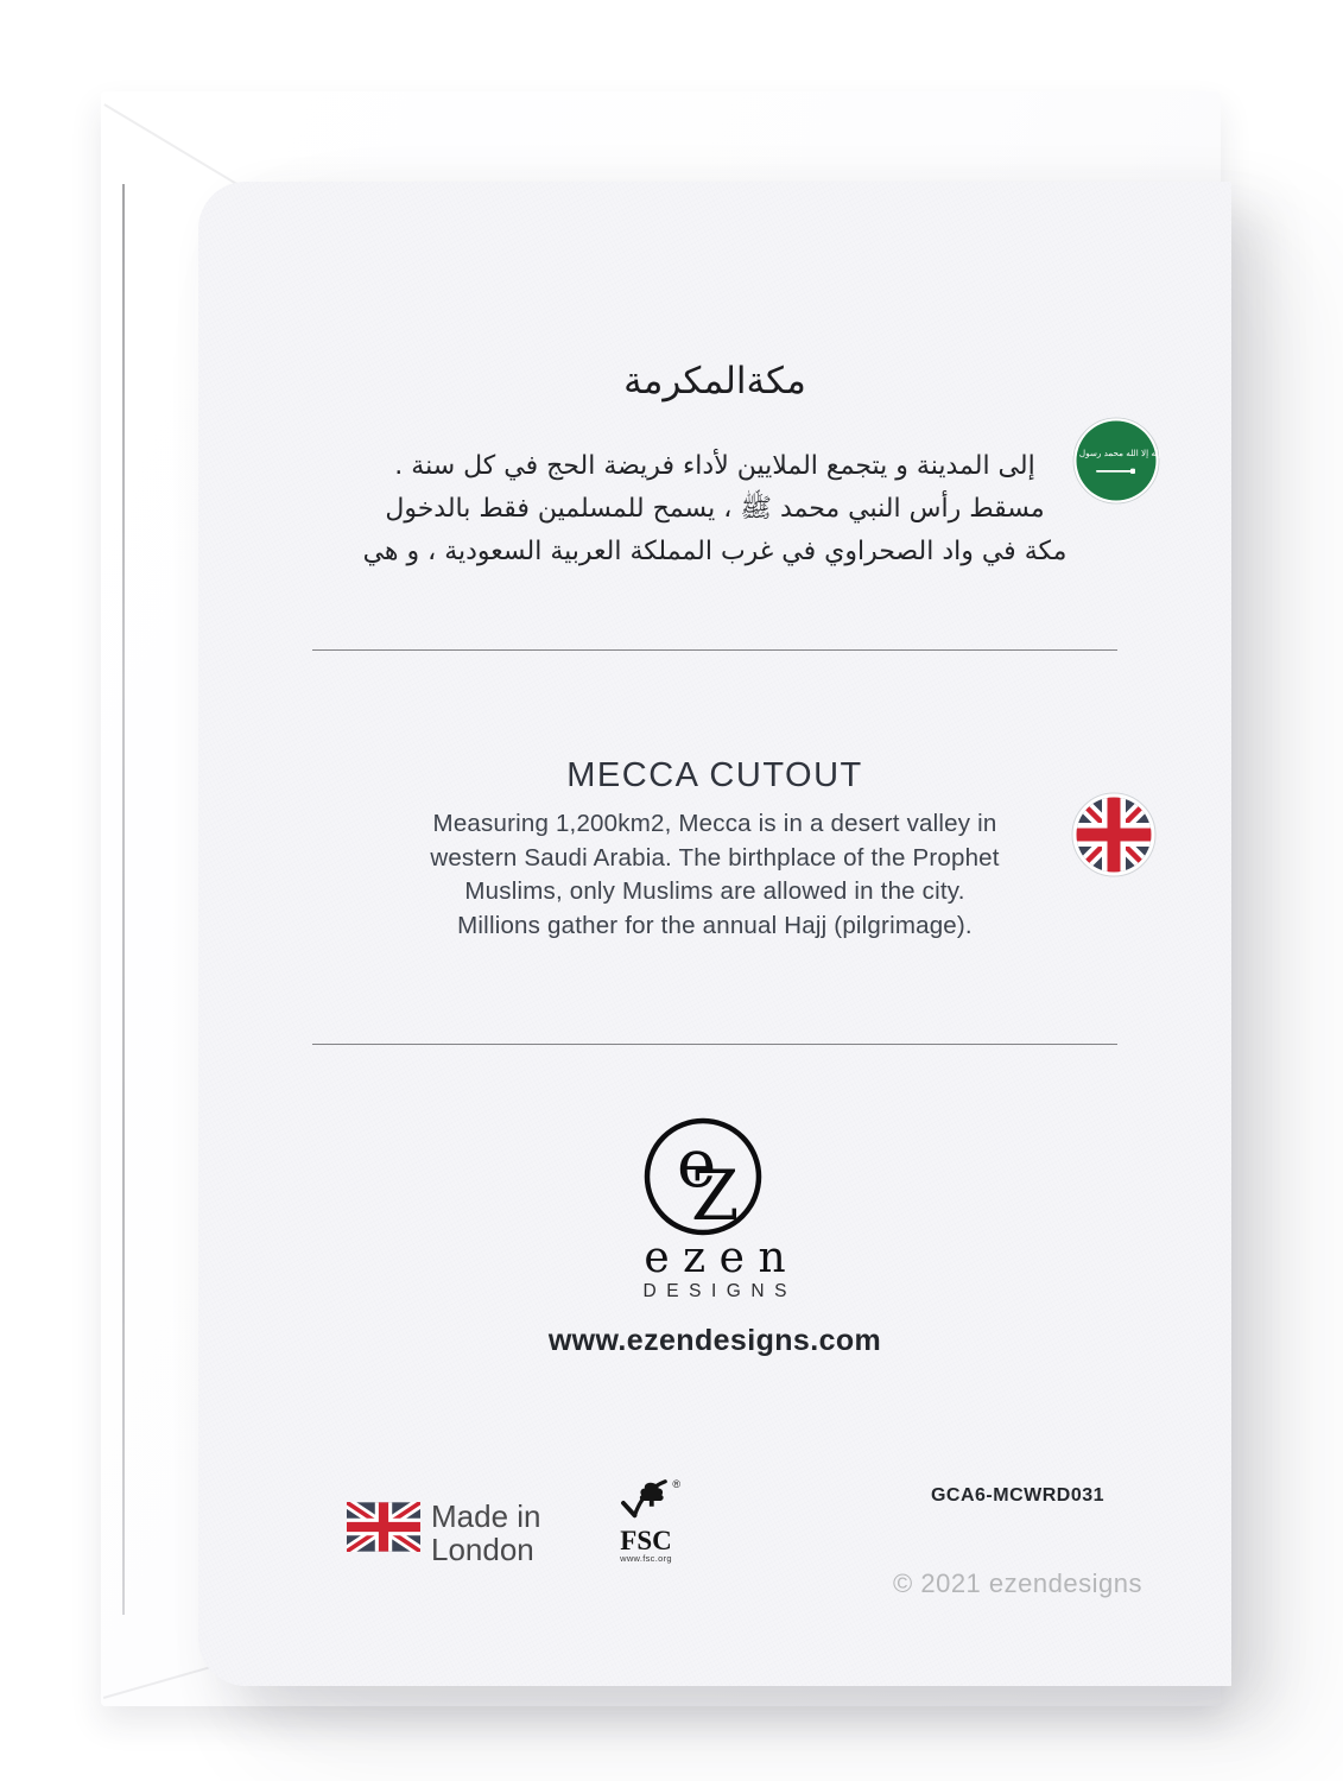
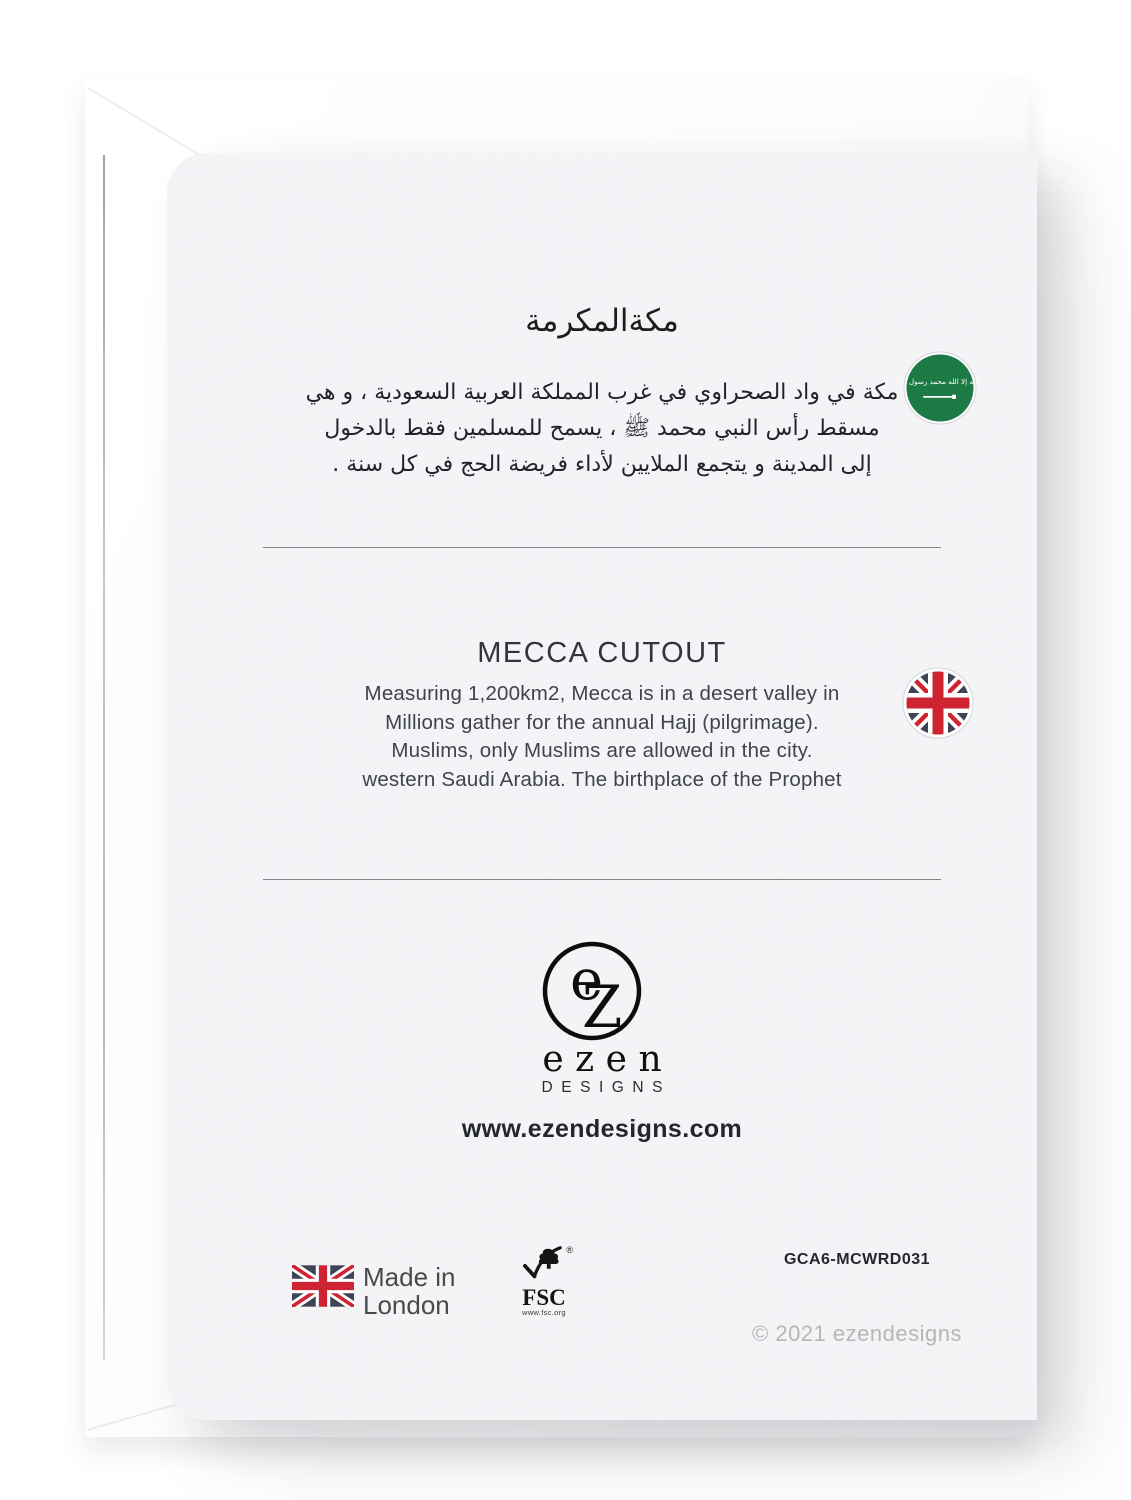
  مكةالمكرمة
- إلى المدينة و يتجمع الملايين لأداء فريضة الحج في كل سنة .
+ مكة في واد الصحراوي في غرب المملكة العربية السعودية ، و هي
  مسقط رأس النبي محمد ﷺ ، يسمح للمسلمين فقط بالدخول
- مكة في واد الصحراوي في غرب المملكة العربية السعودية ، و هي
+ إلى المدينة و يتجمع الملايين لأداء فريضة الحج في كل سنة .
  إله إلا الله محمد رسول ال
  MECCA CUTOUT
  Measuring 1,200km2, Mecca is in a desert valley in
- western Saudi Arabia. The birthplace of the Prophet
+ Millions gather for the annual Hajj (pilgrimage).
  Muslims, only Muslims are allowed in the city.
- Millions gather for the annual Hajj (pilgrimage).
+ western Saudi Arabia. The birthplace of the Prophet
  e
  Z
  ezen
  DESIGNS
  www.ezendesigns.com
  Made in
  London
  ®
  FSC
  www.fsc.org
  GCA6-MCWRD031
  © 2021 ezendesigns
